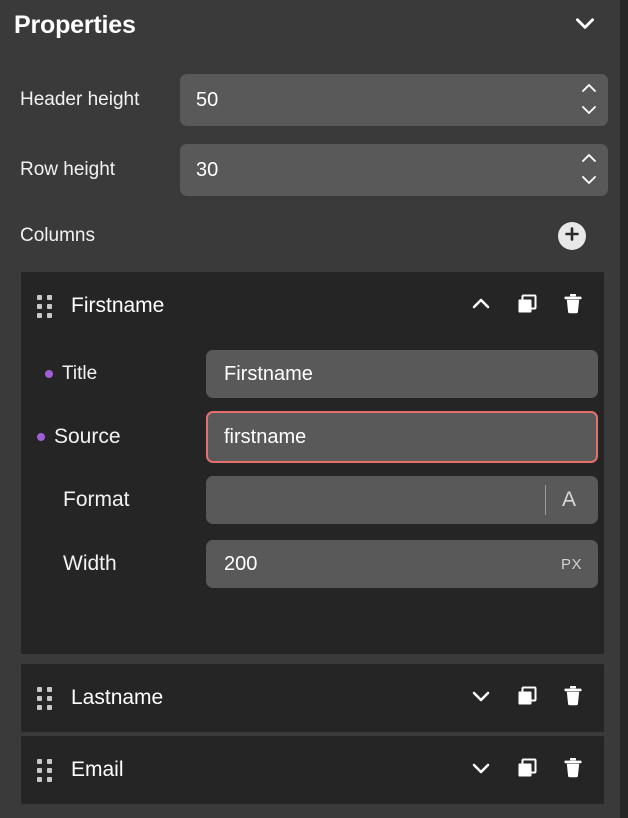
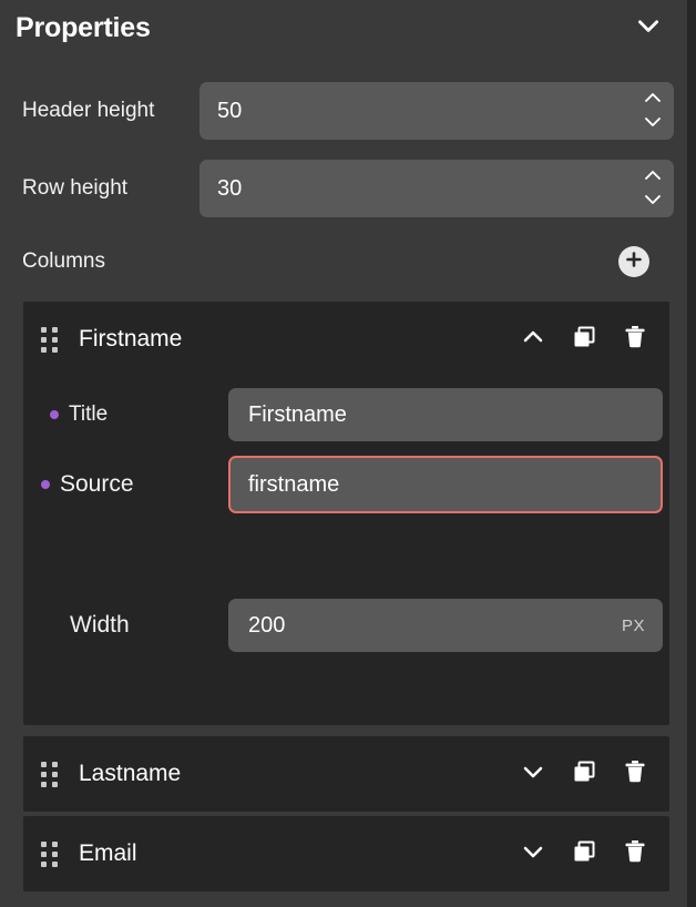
  Properties
  Header height
  50
  Row height
  30
  Columns
  Firstname
  Title
  Firstname
  Source
  firstname
- Format
- A
  Width
  200
  PX
  Lastname
  Email
